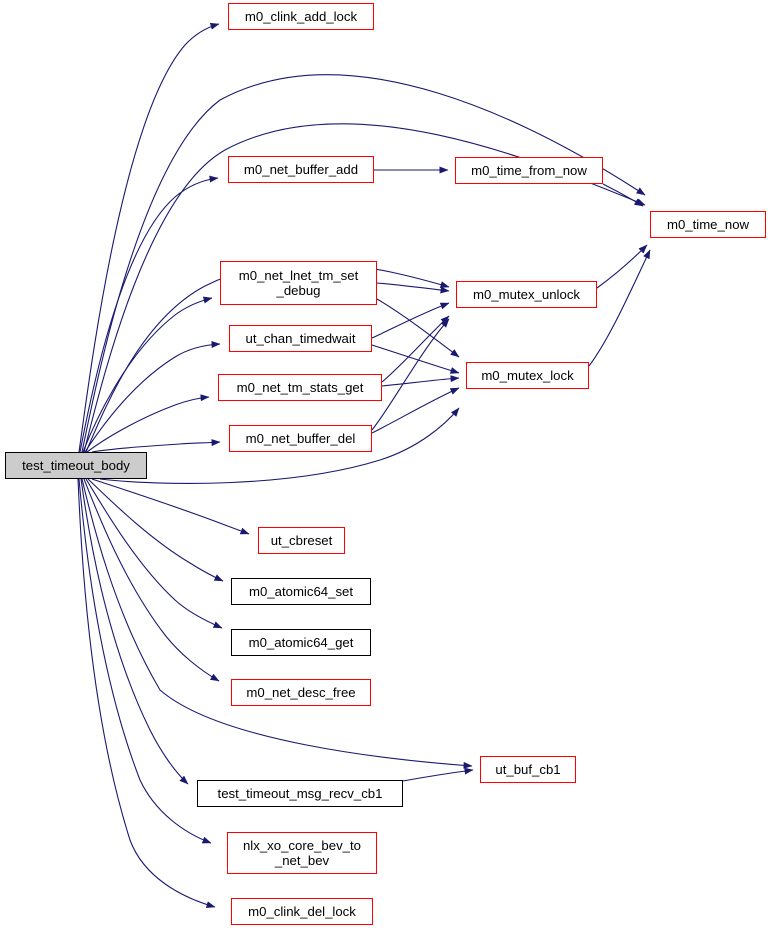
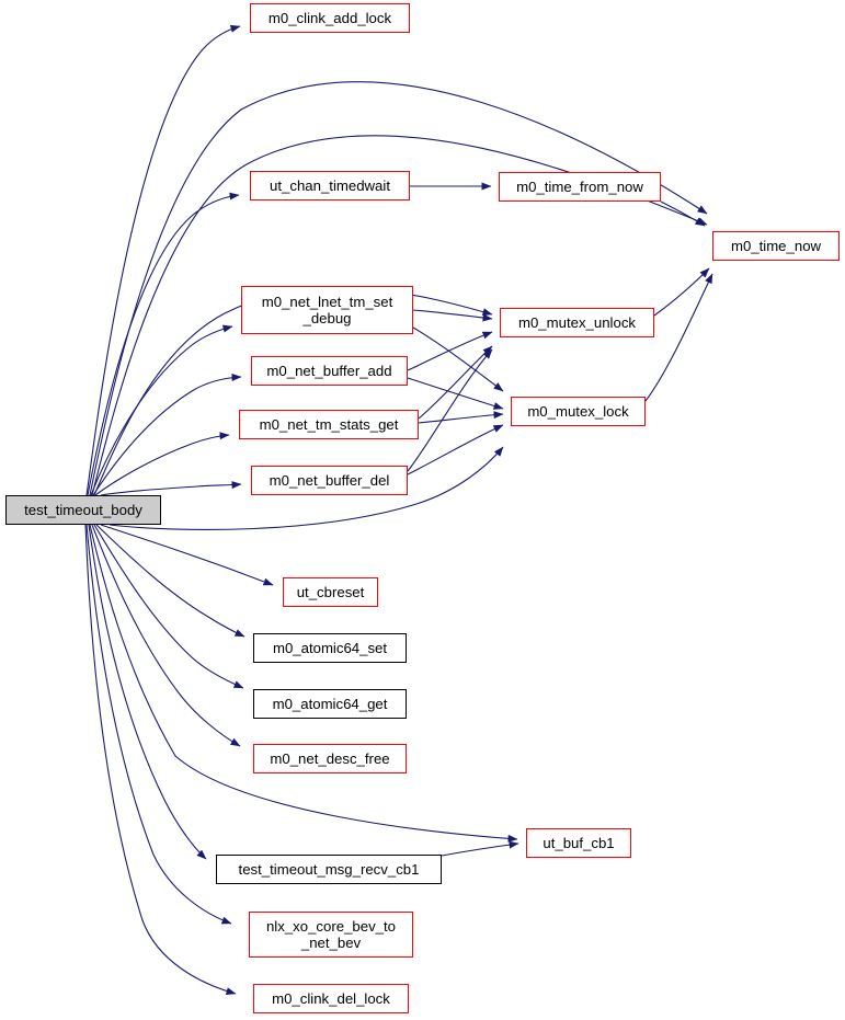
  test_timeout_body
  m0_clink_add_lock
- m0_net_buffer_add
+ ut_chan_timedwait
  m0_time_from_now
  m0_time_now
  m0_net_lnet_tm_set
  _debug
  m0_mutex_unlock
- ut_chan_timedwait
+ m0_net_buffer_add
  m0_mutex_lock
  m0_net_tm_stats_get
  m0_net_buffer_del
  ut_cbreset
  m0_atomic64_set
  m0_atomic64_get
  m0_net_desc_free
  ut_buf_cb1
  test_timeout_msg_recv_cb1
  nlx_xo_core_bev_to
  _net_bev
  m0_clink_del_lock
